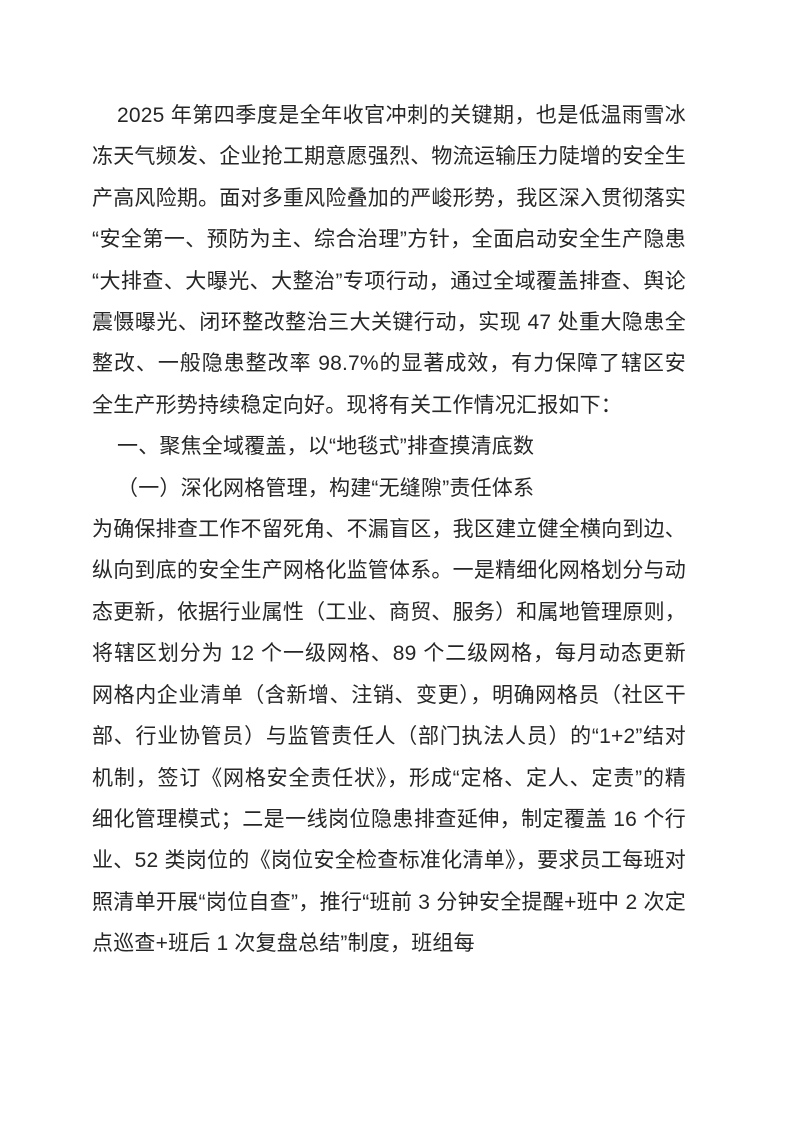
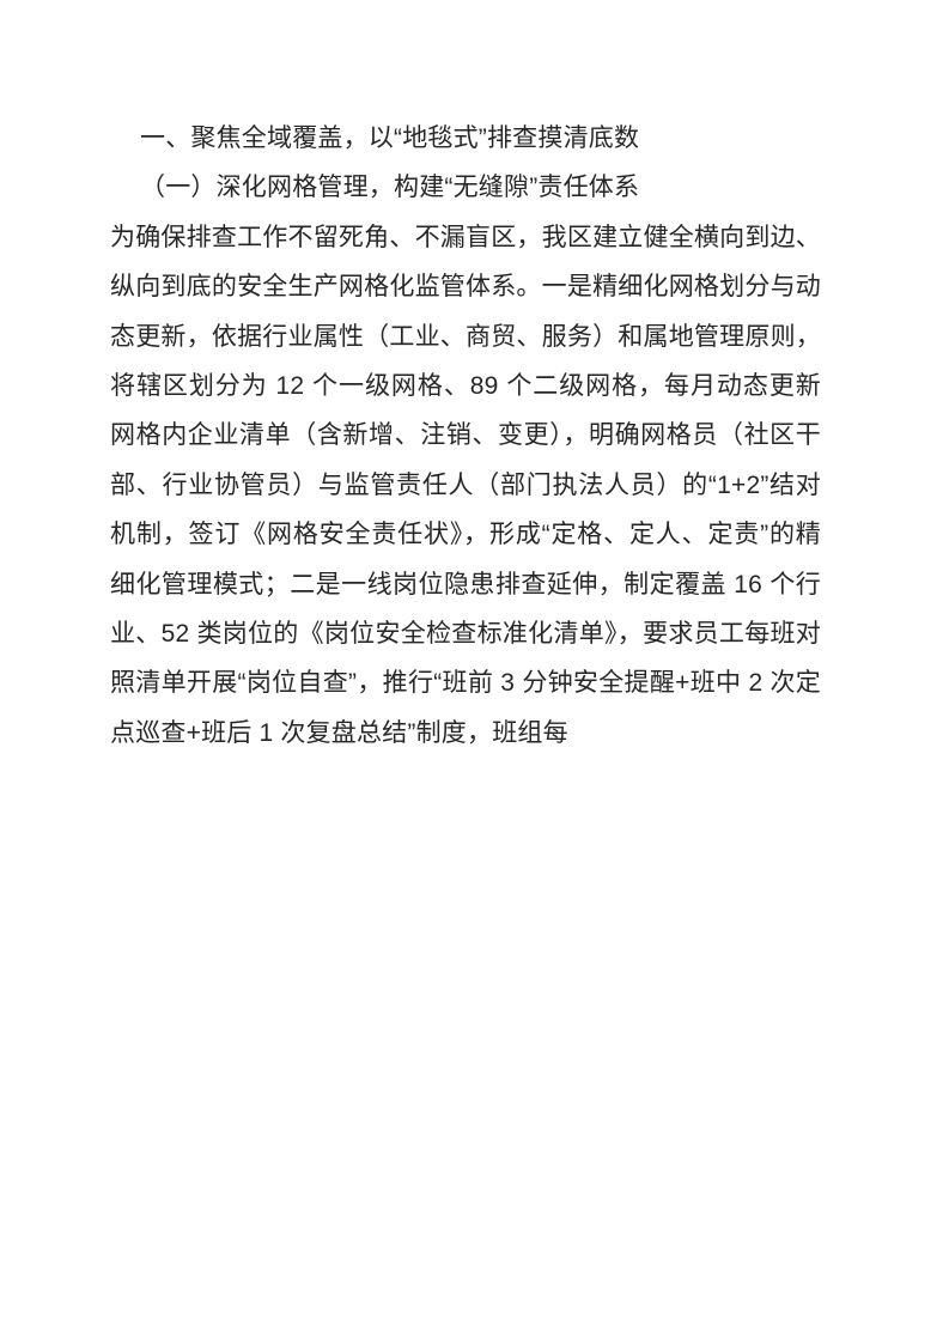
- 2025 年第四季度是全年收官冲刺的关键期，也是低温雨雪冰冻天气频发、企业抢工期意愿强烈、物流运输压力陡增的安全生产高风险期。面对多重风险叠加的严峻形势，我区深入贯彻落实“安全第一、预防为主、综合治理”方针，全面启动安全生产隐患“大排查、大曝光、大整治”专项行动，通过全域覆盖排查、舆论震慑曝光、闭环整改整治三大关键行动，实现 47 处重大隐患全整改、一般隐患整改率 98.7%的显著成效，有力保障了辖区安全生产形势持续稳定向好。现将有关工作情况汇报如下：
  一、聚焦全域覆盖，以“地毯式”排查摸清底数
  （一）深化网格管理，构建“无缝隙”责任体系
  为确保排查工作不留死角、不漏盲区，我区建立健全横向到边、纵向到底的安全生产网格化监管体系。一是精细化网格划分与动态更新，依据行业属性（工业、商贸、服务）和属地管理原则，将辖区划分为 12 个一级网格、89 个二级网格，每月动态更新网格内企业清单（含新增、注销、变更），明确网格员（社区干部、行业协管员）与监管责任人（部门执法人员）的“1+2”结对机制，签订《网格安全责任状》，形成“定格、定人、定责”的精细化管理模式；二是一线岗位隐患排查延伸，制定覆盖 16 个行业、52 类岗位的《岗位安全检查标准化清单》，要求员工每班对照清单开展“岗位自查”，推行“班前 3 分钟安全提醒+班中 2 次定点巡查+班后 1 次复盘总结”制度，班组每
